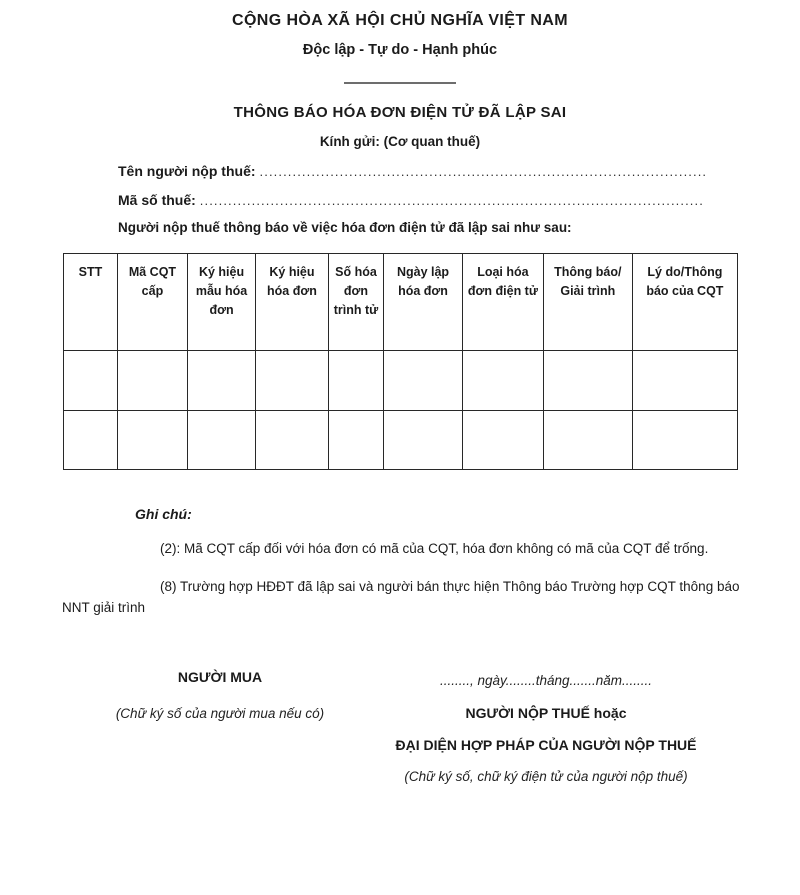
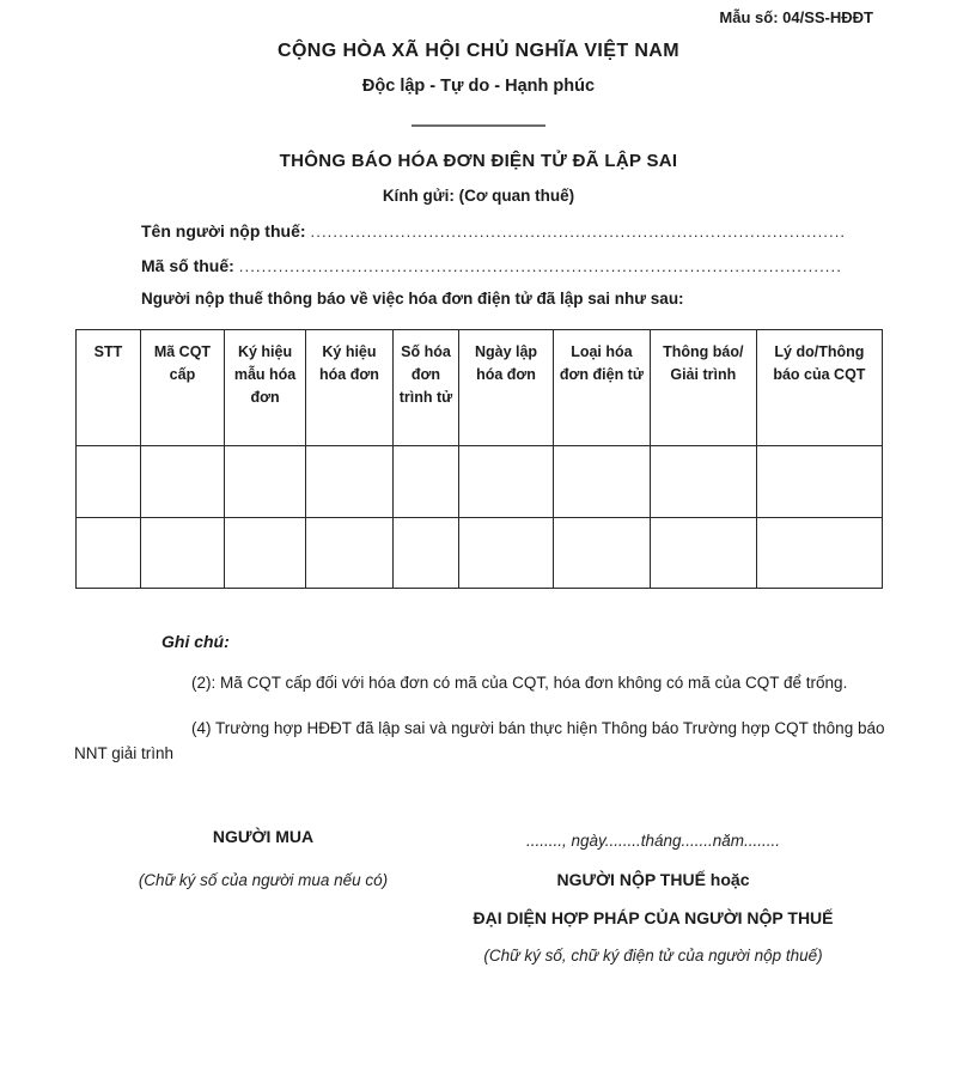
+ Mẫu số: 04/SS-HĐĐT
  CỘNG HÒA XÃ HỘI CHỦ NGHĨA VIỆT NAM
  Độc lập - Tự do - Hạnh phúc
  THÔNG BÁO HÓA ĐƠN ĐIỆN TỬ ĐÃ LẬP SAI
  Kính gửi: (Cơ quan thuế)
  Tên người nộp thuế:
  Mã số thuế:
  Người nộp thuế thông báo về việc hóa đơn điện tử đã lập sai như sau:
  STT	Mã CQT cấp	Ký hiệu mẫu hóa đơn	Ký hiệu hóa đơn	Số hóa đơn trình tử	Ngày lập hóa đơn	Loại hóa đơn điện tử	Thông báo/ Giải trình	Lý do/Thông báo của CQT
  Ghi chú:
  (2): Mã CQT cấp đối với hóa đơn có mã của CQT, hóa đơn không có mã của CQT để trống.
- (8) Trường hợp HĐĐT đã lập sai và người bán thực hiện Thông báo Trường hợp CQT thông báo NNT giải trình
+ (4) Trường hợp HĐĐT đã lập sai và người bán thực hiện Thông báo Trường hợp CQT thông báo NNT giải trình
  NGƯỜI MUA
  (Chữ ký số của người mua nếu có)
  ........, ngày........tháng.......năm........
  NGƯỜI NỘP THUẾ hoặc
  ĐẠI DIỆN HỢP PHÁP CỦA NGƯỜI NỘP THUẾ
  (Chữ ký số, chữ ký điện tử của người nộp thuế)
